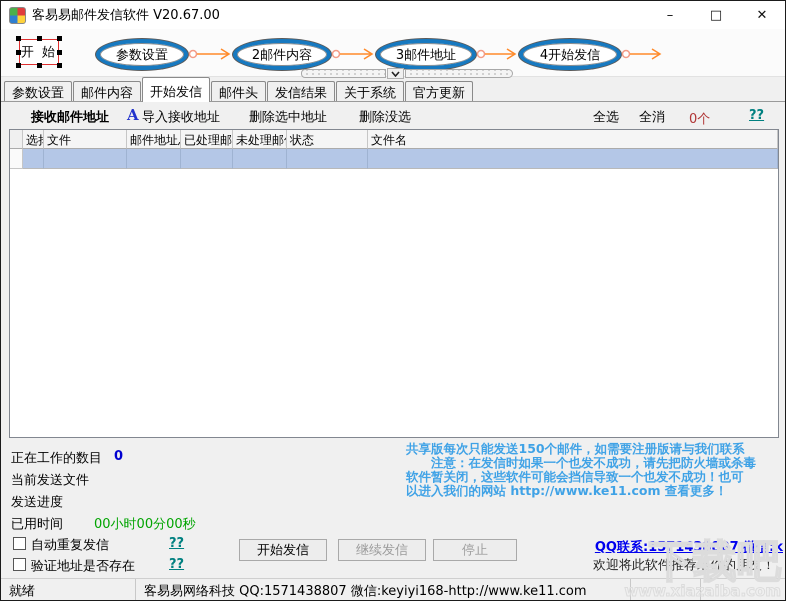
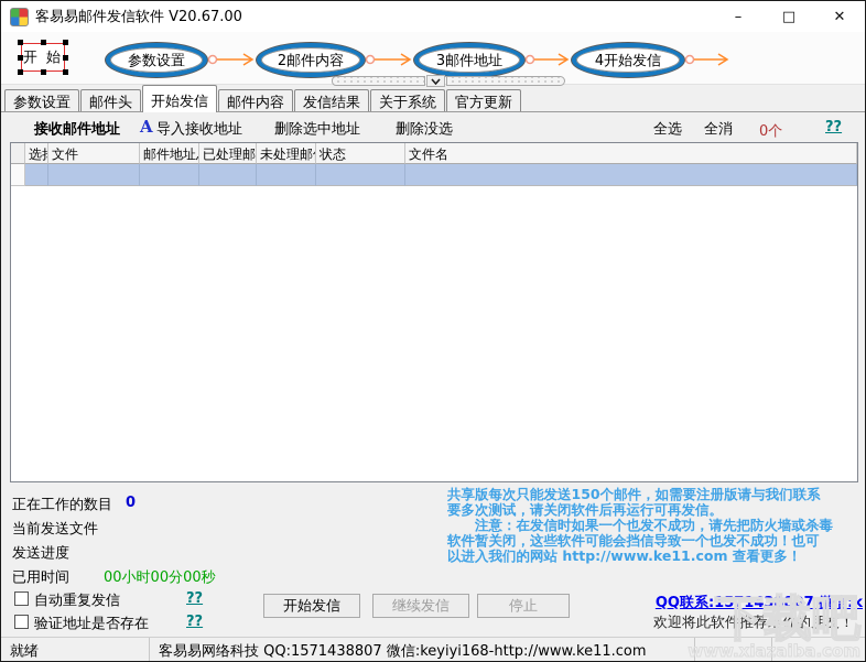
  客易易邮件发信软件 V20.67.00
  –
  □
  ✕
  开 始
  参数设置
  2邮件内容
  3邮件地址
  4开始发信
  参数设置
- 邮件内容
+ 邮件头
  开始发信
- 邮件头
+ 邮件内容
  发信结果
  关于系统
  官方更新
  接收邮件地址
  A
  导入接收地址
  删除选中地址
  删除没选
  全选
  全消
  0个
  ??
  文件
  已处理邮
  未处理邮
  状态
  文件名
  正在工作的数目
  0
  当前发送文件
  发送进度
  已用时间
  00小时00分00秒
  自动重复发信
  ??
  验证地址是否存在
  ??
  开始发信
  继续发信
  停止
  共享版每次只能发送150个邮件，如需要注册版请与我们联系
+ 要多次测试，请关闭软件后再运行可再发信。
  注意：在发信时如果一个也发不成功，请先把防火墙或杀毒
  软件暂关闭，这些软件可能会挡信导致一个也发不成功！也可
  以进入我们的网站 http://www.ke11.com 查看更多！
  QQ联系:1571438807 微信:k
  欢迎将此软件推荐给你的朋友！
  就绪
  客易易网络科技 QQ:1571438807 微信:keyiyi168-http://www.ke11.com
  下载吧
  www.xiazaiba.com
